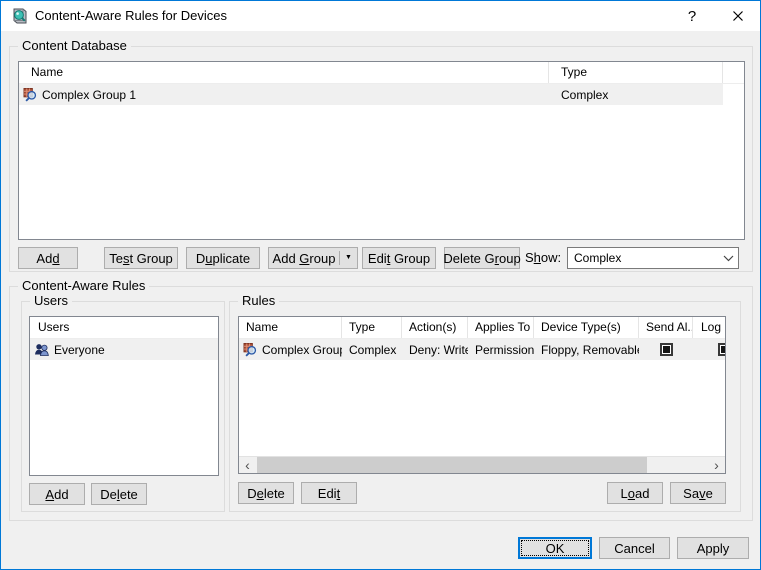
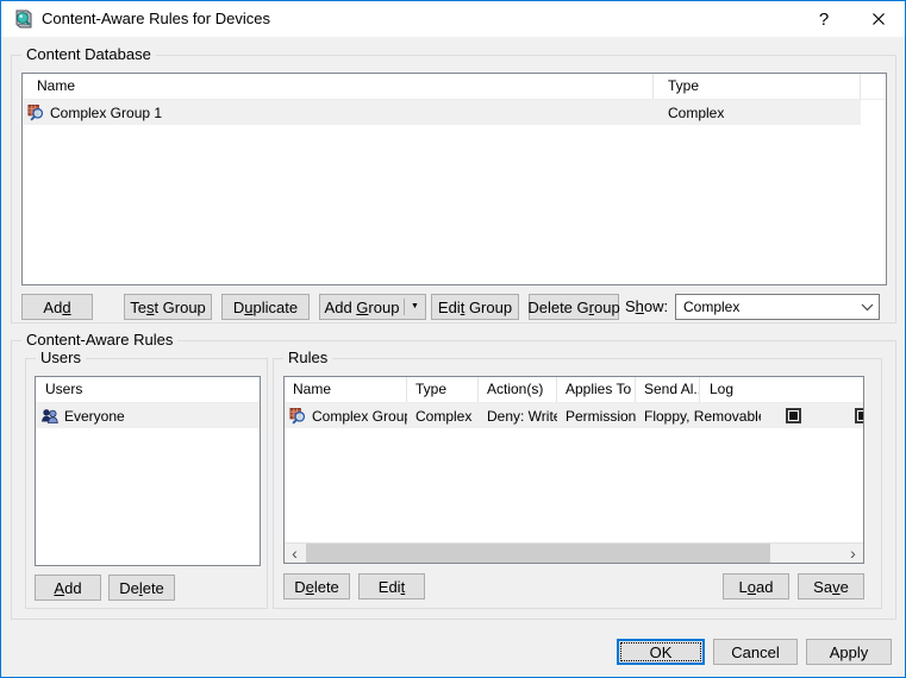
  Content-Aware Rules for Devices
  ?
  Content Database
  Name
  Type
  Complex Group 1
  Complex
  Add
  Test Group
  Duplicate
  Add Group
  Edit Group
  Delete Group
  Show:
  Complex
  Content-Aware Rules
  Users
  Users
  Everyone
  Add
  Delete
  Rules
  Name
  Type
  Action(s)
  Applies To
- Device Type(s)
  Send Al..
  Log
  Complex Grou
  Complex
  Deny: Writ
  Permission
  Floppy, Removabl
  ‹
  ›
  Delete
  Edit
  Load
  Save
  OK
  Cancel
  Apply
